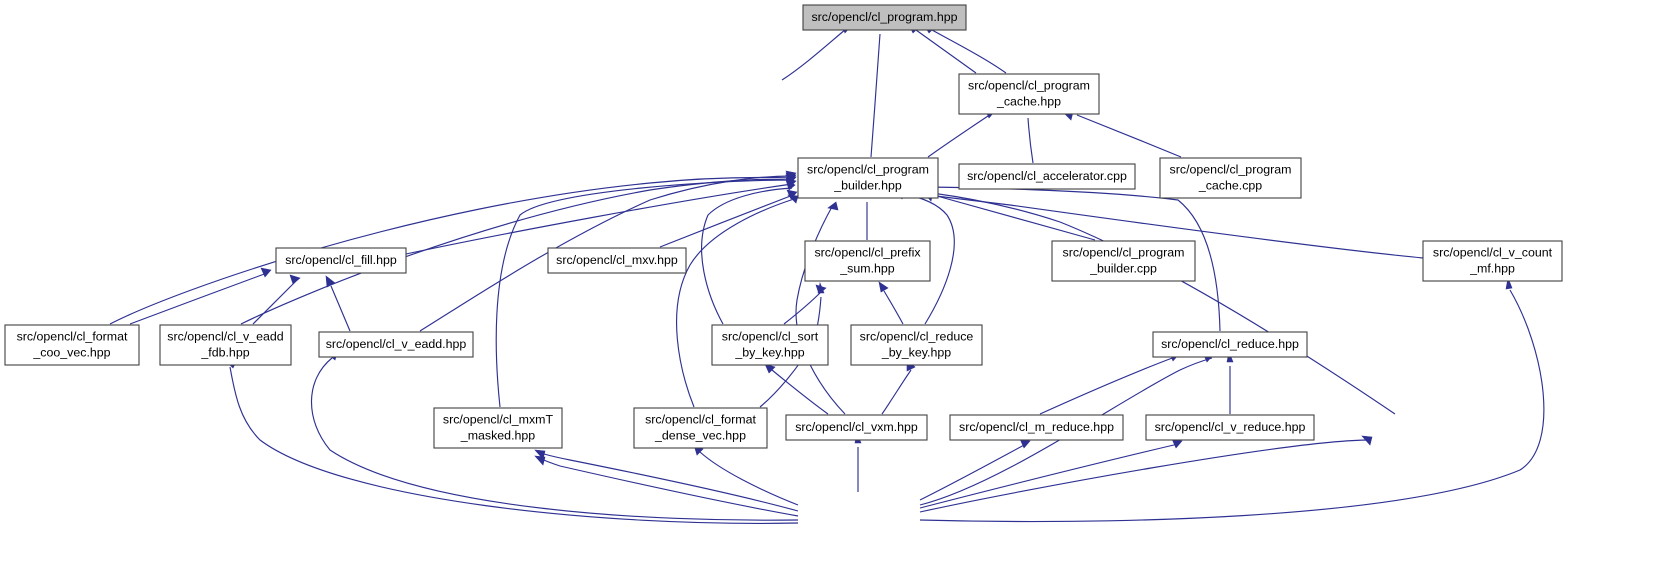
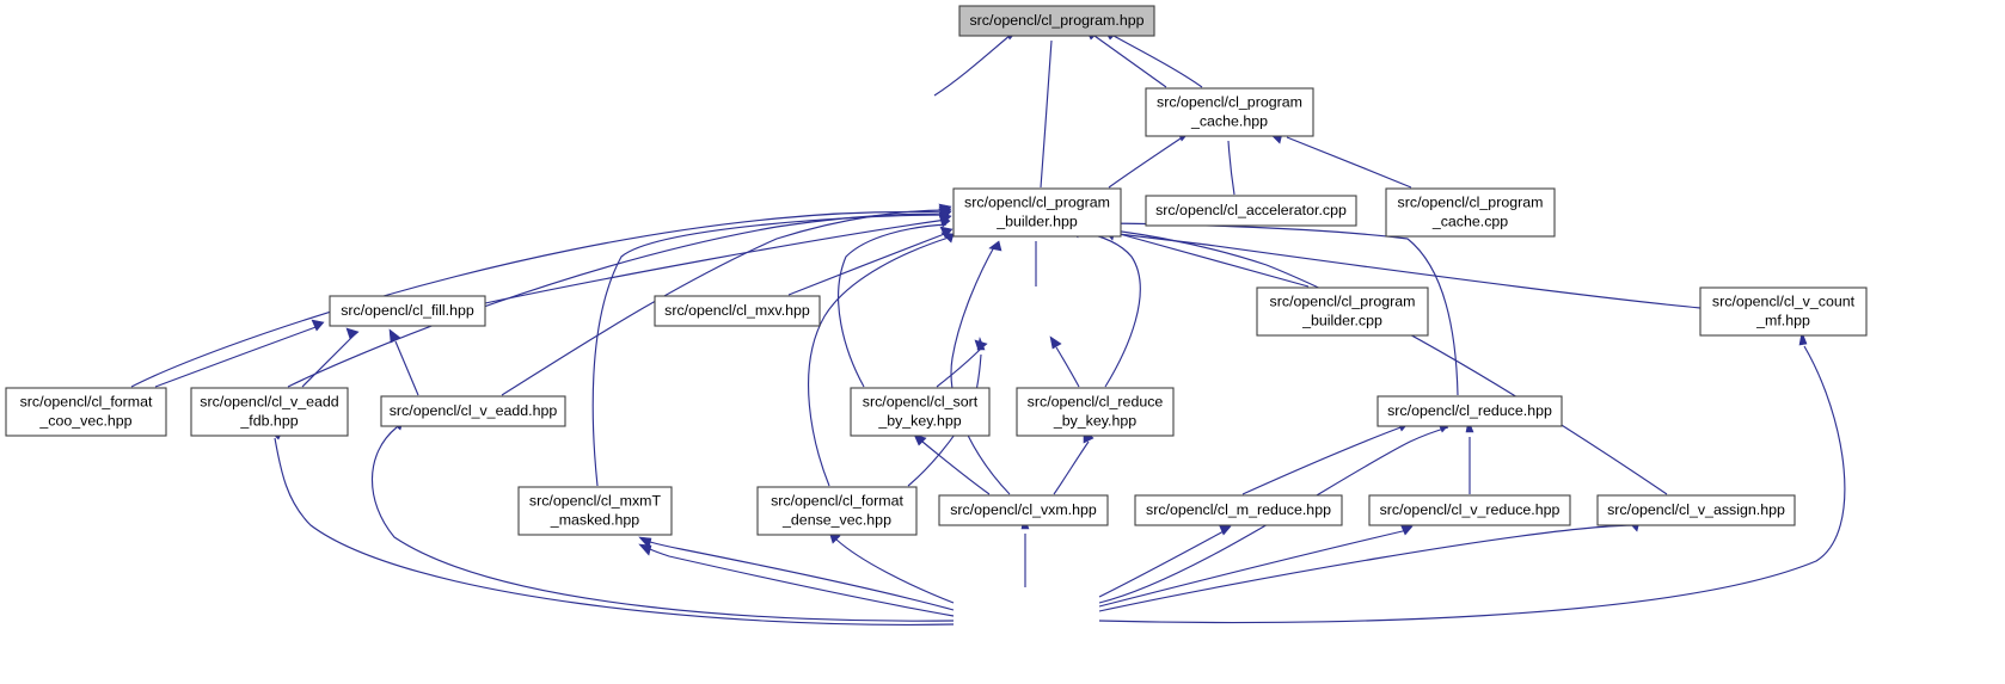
  src/opencl/cl_program.hpp
  src/opencl/cl_program
  _cache.hpp
  src/opencl/cl_program
  _builder.hpp
  src/opencl/cl_accelerator.cpp
  src/opencl/cl_program
  _cache.cpp
  src/opencl/cl_fill.hpp
  src/opencl/cl_mxv.hpp
- src/opencl/cl_prefix
- _sum.hpp
  src/opencl/cl_program
  _builder.cpp
  src/opencl/cl_v_count
  _mf.hpp
  src/opencl/cl_format
  _coo_vec.hpp
  src/opencl/cl_v_eadd
  _fdb.hpp
  src/opencl/cl_v_eadd.hpp
  src/opencl/cl_sort
  _by_key.hpp
  src/opencl/cl_reduce
  _by_key.hpp
  src/opencl/cl_reduce.hpp
  src/opencl/cl_mxmT
  _masked.hpp
  src/opencl/cl_format
  _dense_vec.hpp
  src/opencl/cl_vxm.hpp
  src/opencl/cl_m_reduce.hpp
  src/opencl/cl_v_reduce.hpp
+ src/opencl/cl_v_assign.hpp
